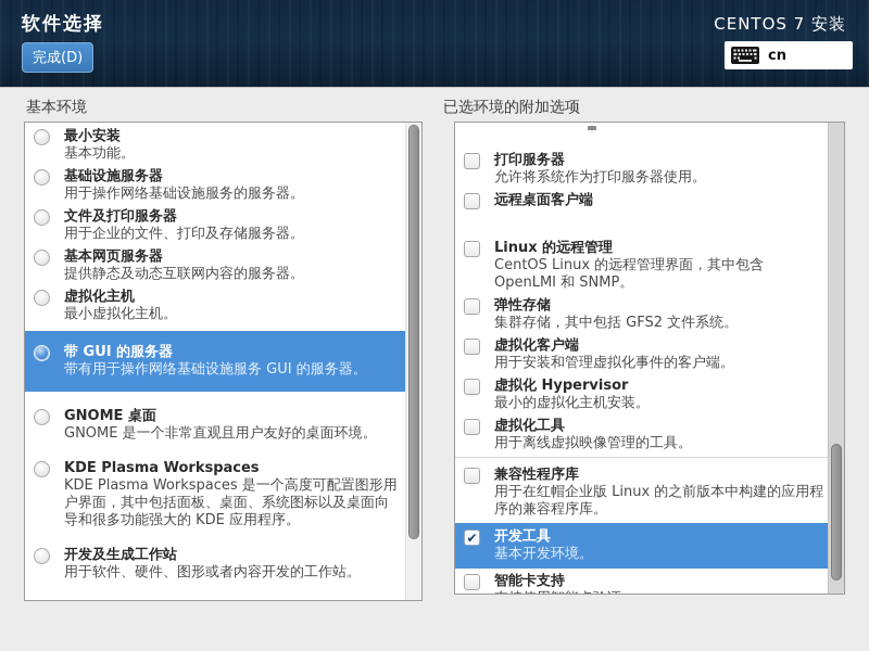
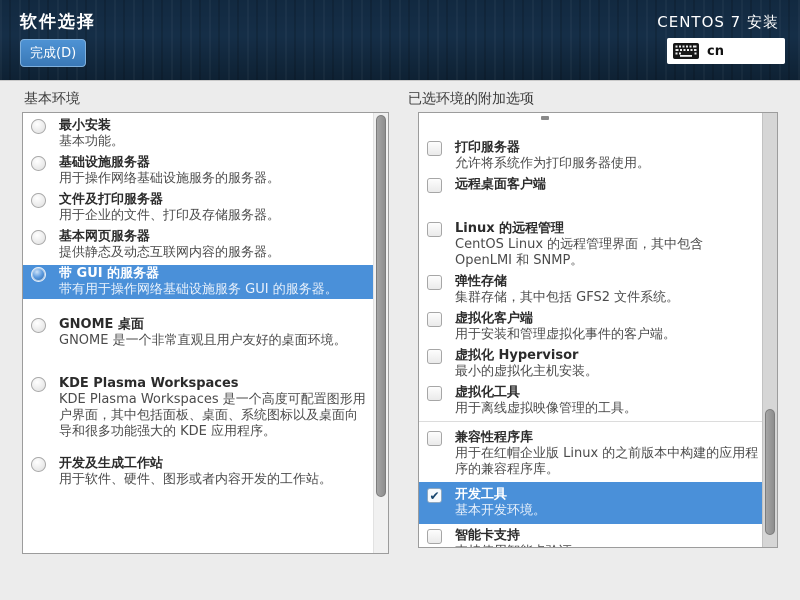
  软件选择
  完成(D)
  CENTOS 7 安装
  cn
  基本环境
  已选环境的附加选项
  最小安装
  基本功能。
  基础设施服务器
  用于操作网络基础设施服务的服务器。
  文件及打印服务器
  用于企业的文件、打印及存储服务器。
  基本网页服务器
  提供静态及动态互联网内容的服务器。
- 虚拟化主机
- 最小虚拟化主机。
  带 GUI 的服务器
  带有用于操作网络基础设施服务 GUI 的服务器。
  GNOME 桌面
  GNOME 是一个非常直观且用户友好的桌面环境。
  KDE Plasma Workspaces
  KDE Plasma Workspaces 是一个高度可配置图形用户界面，其中包括面板、桌面、系统图标以及桌面向导和很多功能强大的 KDE 应用程序。
  开发及生成工作站
  用于软件、硬件、图形或者内容开发的工作站。
  打印服务器
  允许将系统作为打印服务器使用。
  远程桌面客户端
  Linux 的远程管理
  CentOS Linux 的远程管理界面，其中包含 OpenLMI 和 SNMP。
  弹性存储
  集群存储，其中包括 GFS2 文件系统。
  虚拟化客户端
  用于安装和管理虚拟化事件的客户端。
  虚拟化 Hypervisor
  最小的虚拟化主机安装。
  虚拟化工具
  用于离线虚拟映像管理的工具。
  兼容性程序库
  用于在红帽企业版 Linux 的之前版本中构建的应用程序的兼容程序库。
  ✔
  开发工具
  基本开发环境。
  智能卡支持
